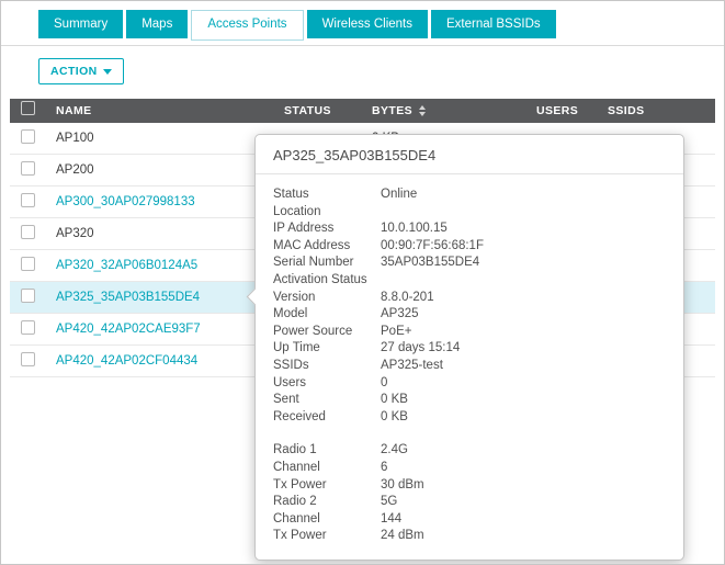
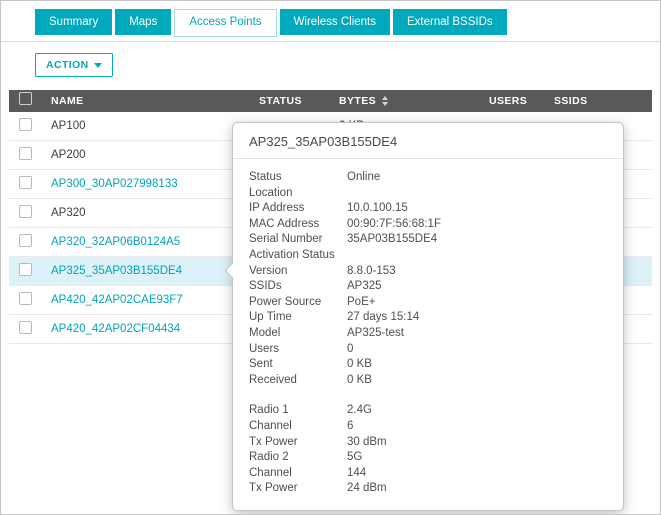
  Summary
  Maps
  Access Points
  Wireless Clients
  External BSSIDs
  ACTION
  NAME
  STATUS
  BYTES
  USERS
  SSIDS
  AP100
  AP200
  AP300_30AP027998133
  AP320
  AP320_32AP06B0124A5
  AP325_35AP03B155DE4
  AP420_42AP02CAE93F7
  AP420_42AP02CF04434
  AP325_35AP03B155DE4
  Status
  Online
  Location
  IP Address
  10.0.100.15
  MAC Address
  00:90:7F:56:68:1F
  Serial Number
  35AP03B155DE4
  Activation Status
  Version
- 8.8.0-201
+ 8.8.0-153
- Model
+ SSIDs
  AP325
  Power Source
  PoE+
  Up Time
  27 days 15:14
- SSIDs
+ Model
  AP325-test
  Users
  0
  Sent
  0 KB
  Received
  0 KB
  Radio 1
  2.4G
  Channel
  6
  Tx Power
  30 dBm
  Radio 2
  5G
  Channel
  144
  Tx Power
  24 dBm
